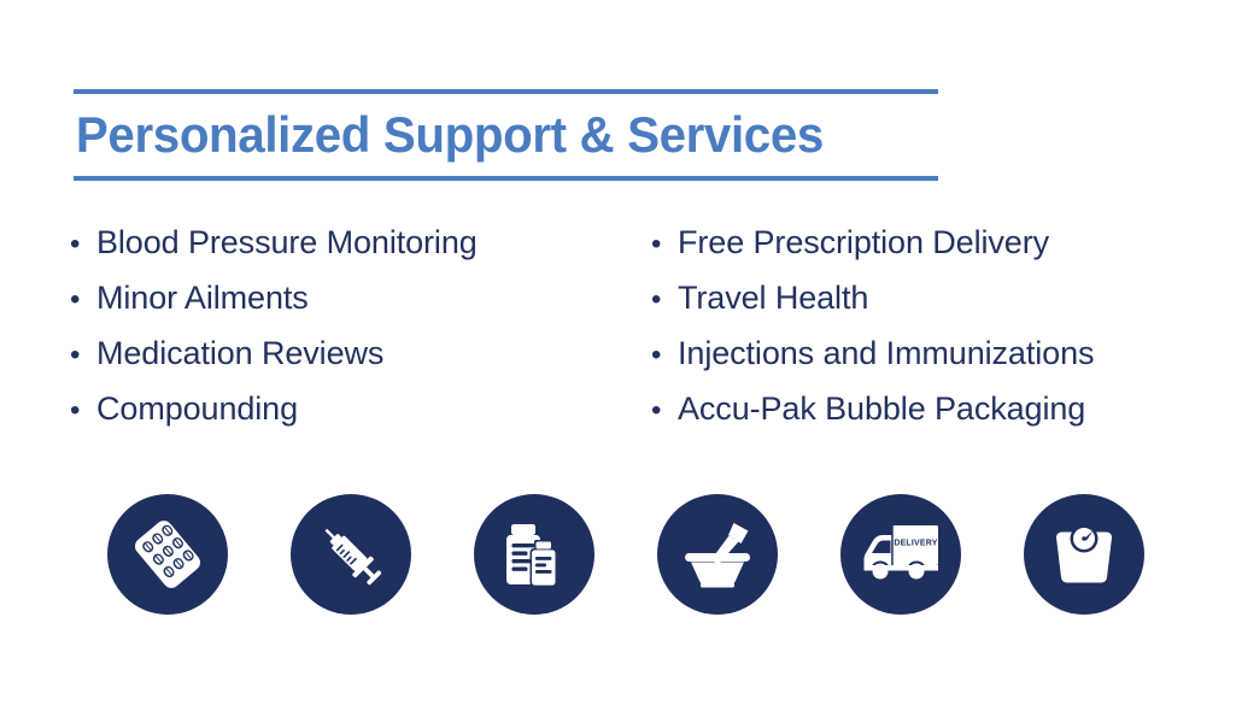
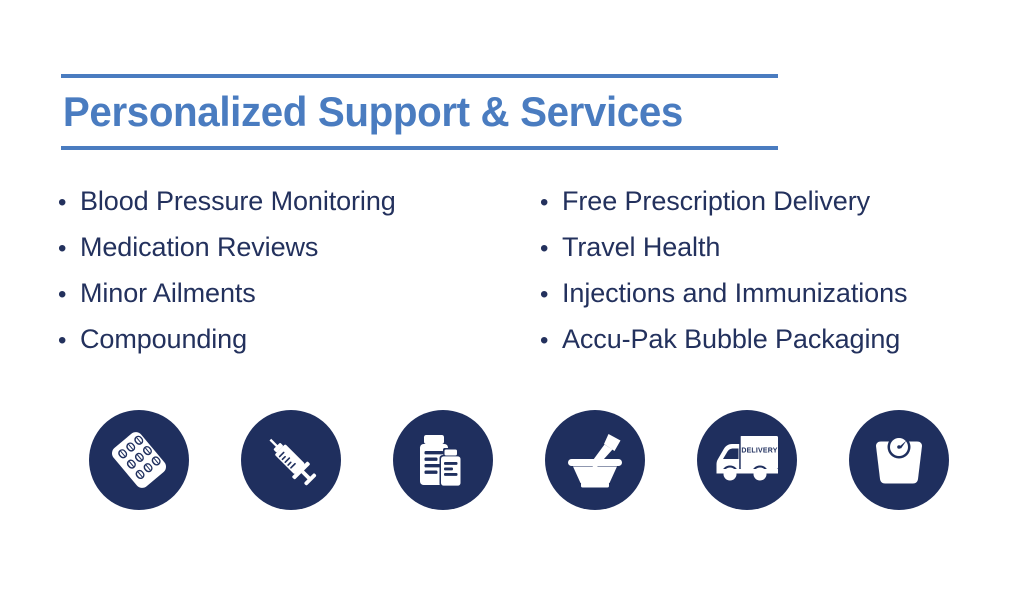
  Personalized Support & Services
  •
  Blood Pressure Monitoring
  •
- Minor Ailments
+ Medication Reviews
  •
- Medication Reviews
+ Minor Ailments
  •
  Compounding
  •
  Free Prescription Delivery
  •
  Travel Health
  •
  Injections and Immunizations
  •
  Accu-Pak Bubble Packaging
